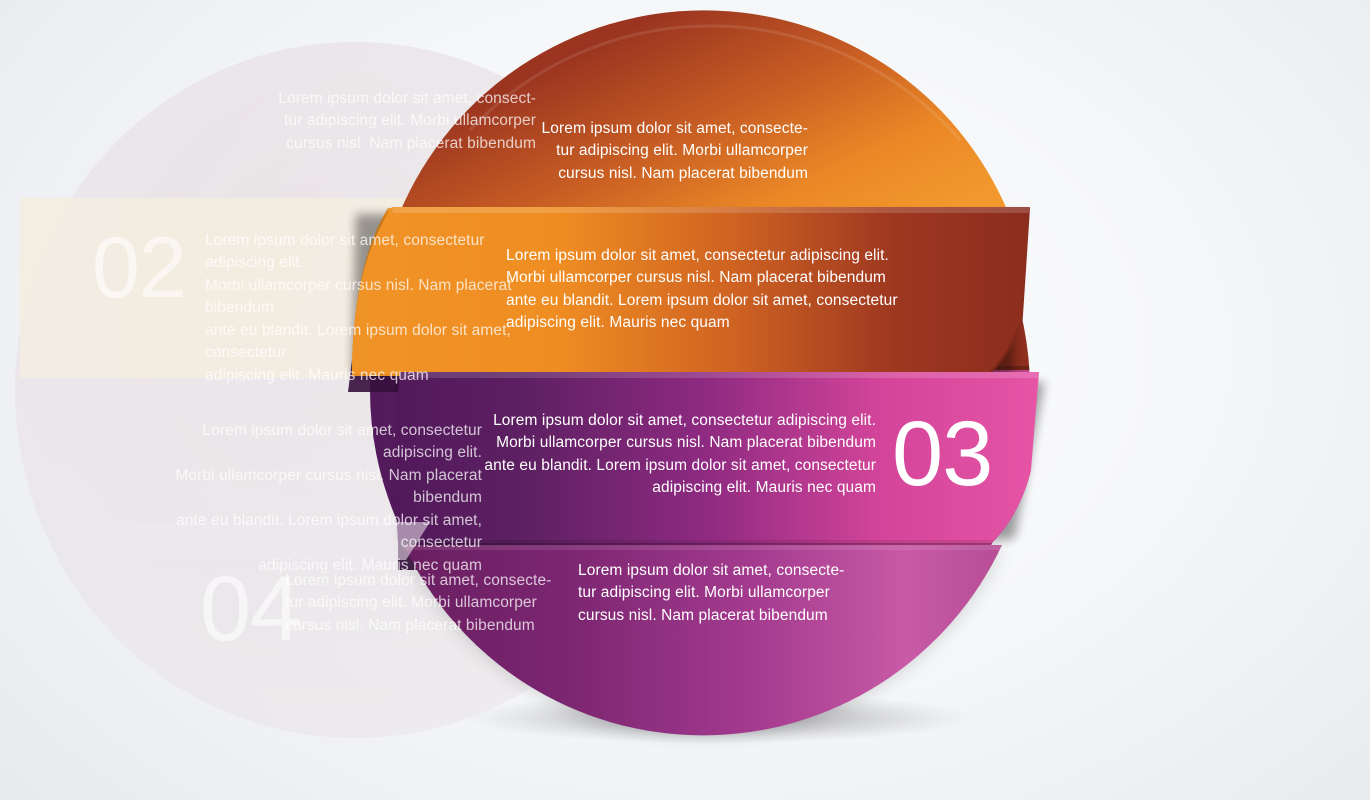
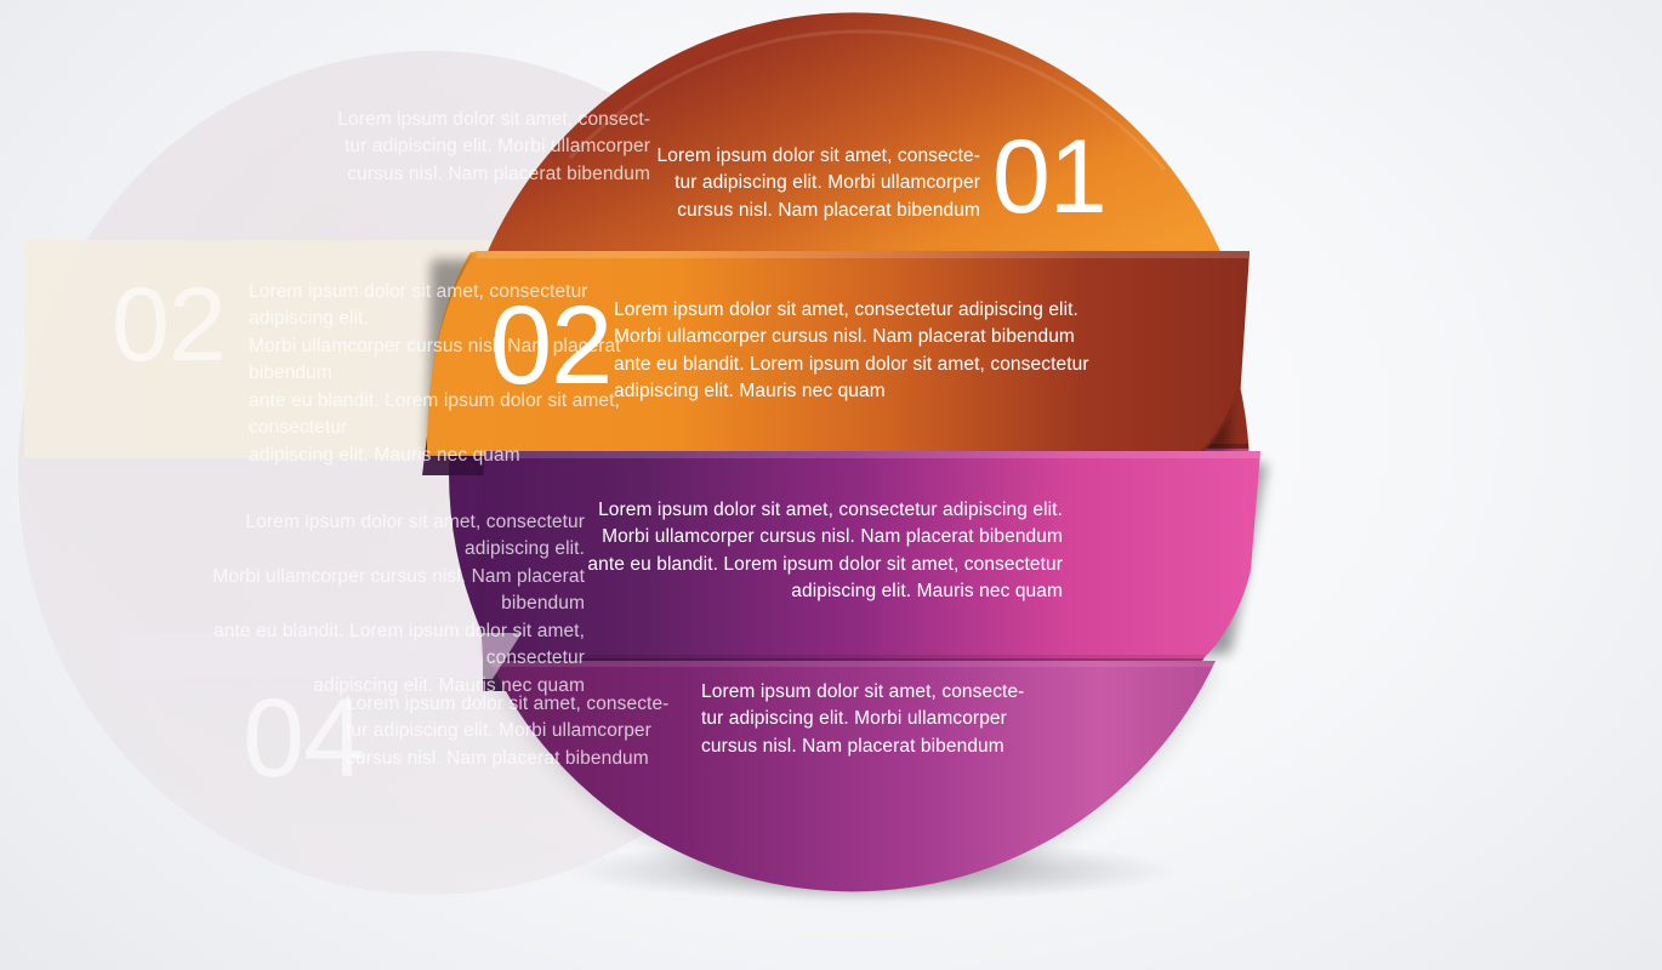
  Lorem ipsum dolor sit amet, consect-
  tur adipiscing elit. Morbi ullamcorper
  cursus nisl. Nam placerat bibendum
  Morbi ullamcorper cursus nisl. Nam placerat
  ante eu blandit. Lorem ipsum dolor sit amet,
  adipiscing elit. Mauris nec quam
  Lorem ipsum dolor sit amet, consectetur adipiscing elit.
  Morbi ullamcorper cursus nisl. Nam placerat bibendum
  ante eu blandit. Lorem ipsum dolor sit amet, consectetur
  adipiscing elit. Mauris nec quam
  Lorem ipsum dolor sit amet, consecte-
  tur adipiscing elit. Morbi ullamcorper
  cursus nisl. Nam placerat bibendum
  Lorem ipsum dolor sit amet, consecte-
  tur adipiscing elit. Morbi ullamcorper
  cursus nisl. Nam placerat bibendum
+ 01
+ 02
  Lorem ipsum dolor sit amet, consectetur adipiscing elit.
  Morbi ullamcorper cursus nisl. Nam placerat bibendum
  ante eu blandit. Lorem ipsum dolor sit amet, consectetur
  adipiscing elit. Mauris nec quam
  Lorem ipsum dolor sit amet, consectetur adipiscing elit.
  Morbi ullamcorper cursus nisl. Nam placerat bibendum
  ante eu blandit. Lorem ipsum dolor sit amet, consectetur
  adipiscing elit. Mauris nec quam
- 03
  Lorem ipsum dolor sit amet, consecte-
  tur adipiscing elit. Morbi ullamcorper
  cursus nisl. Nam placerat bibendum
